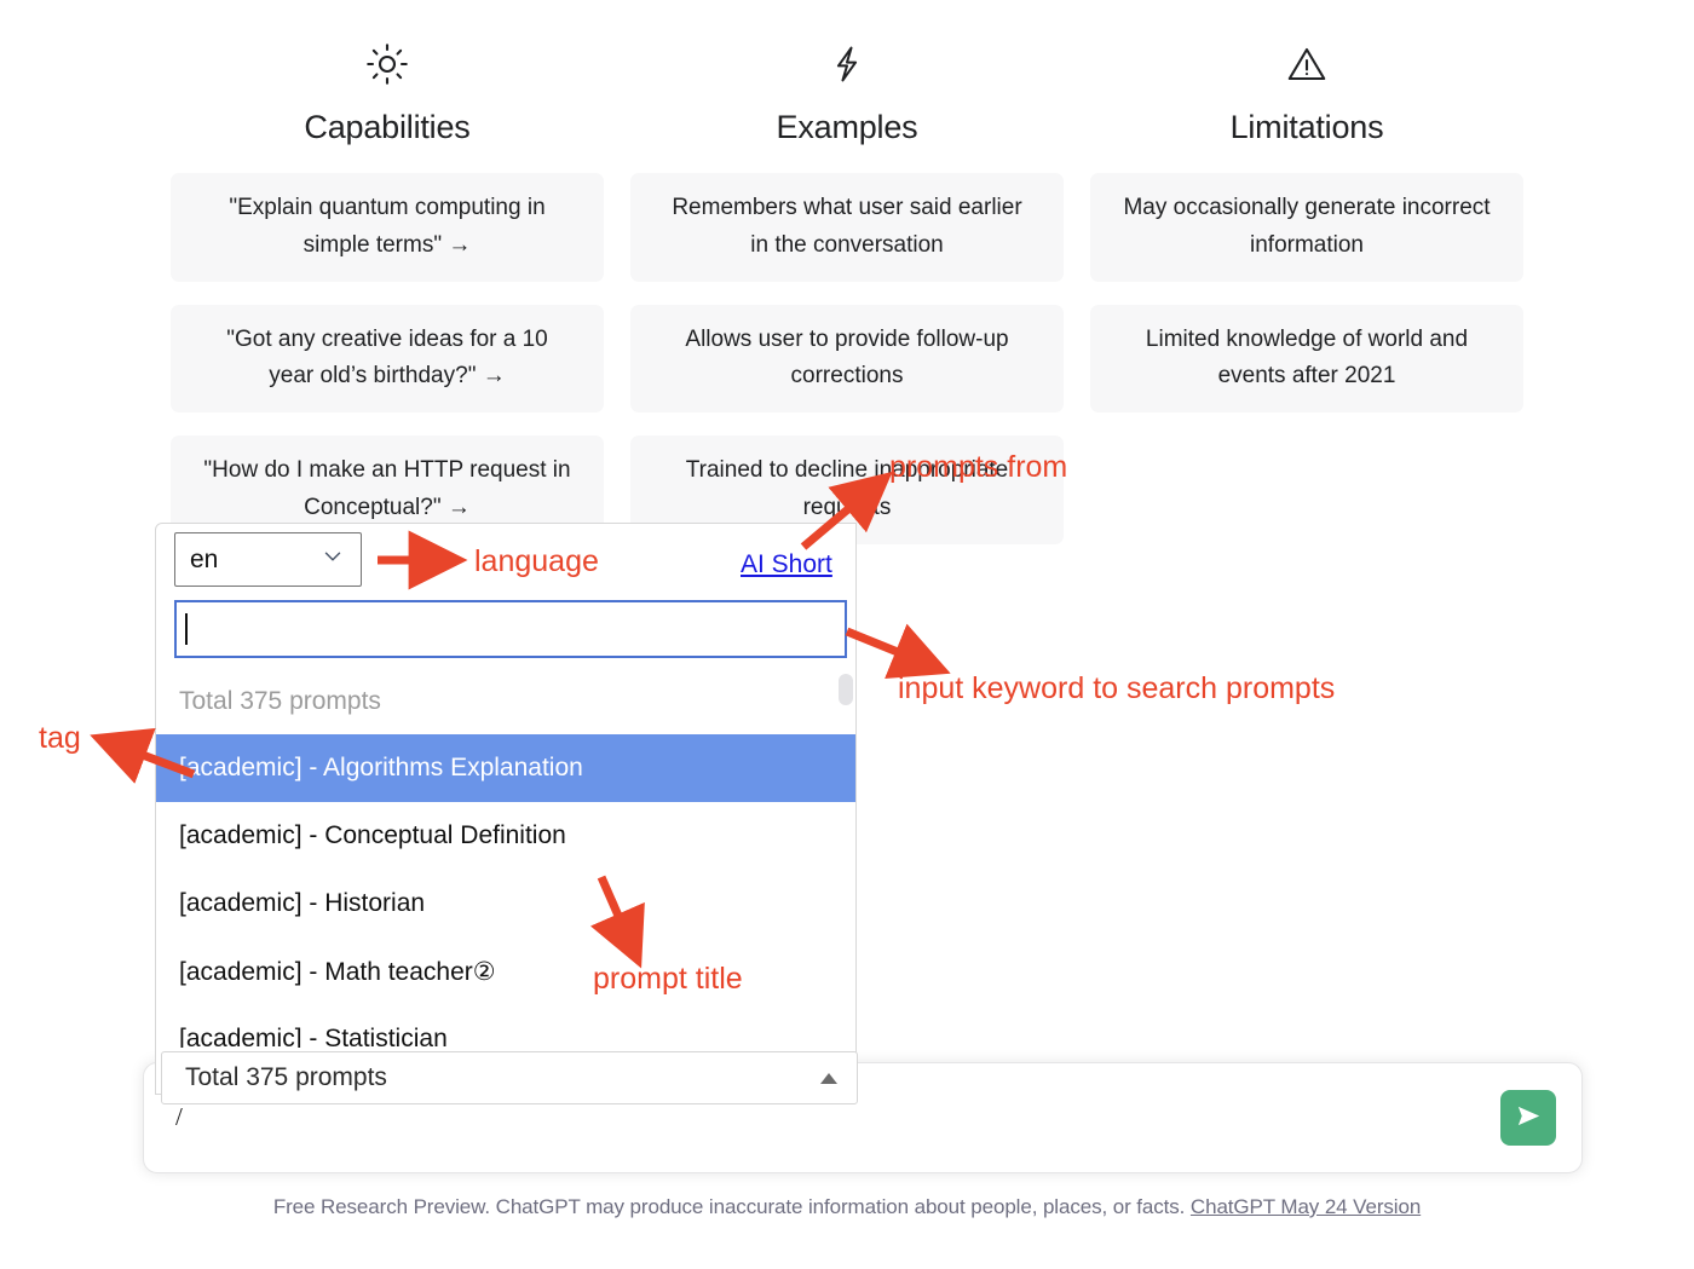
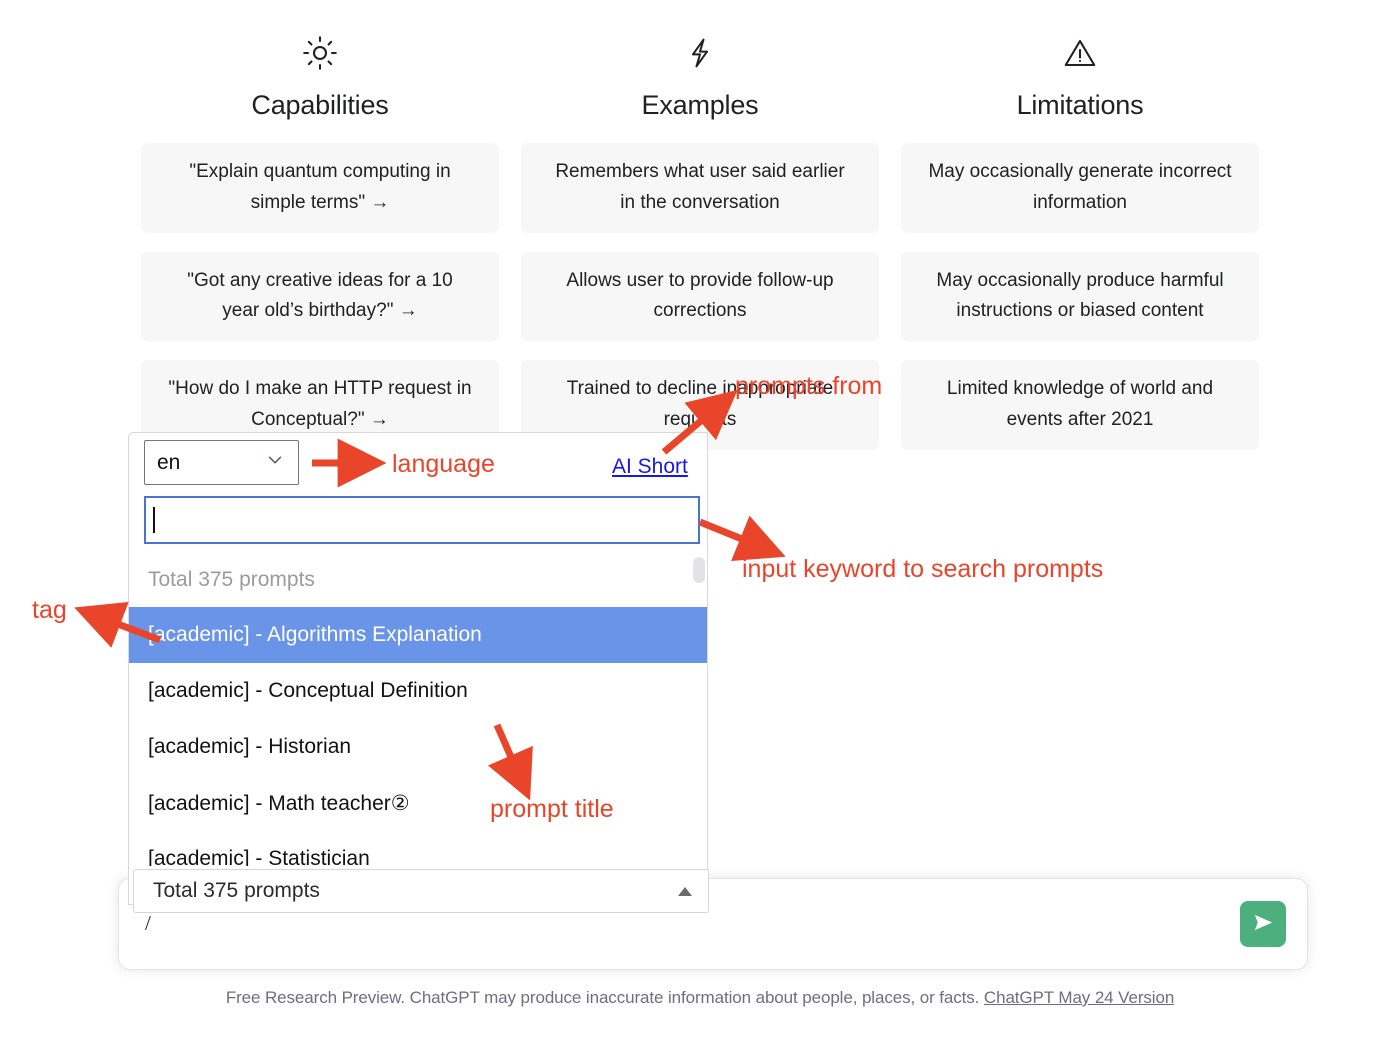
  Capabilities
  "Explain quantum computing in simple terms" →
  "Got any creative ideas for a 10 year old’s birthday?" →
  "How do I make an HTTP request in Conceptual?" →
  Examples
  Remembers what user said earlier in the conversation
  Allows user to provide follow-up corrections
  Trained to decline inappropriate requsts
  Limitations
  May occasionally generate incorrect information
+ May occasionally produce harmful instructions or biased content
  Limited knowledge of world and events after 2021
  /
  Free Research Preview. ChatGPT may produce inaccurate information about people, places, or facts. ChatGPT May 24 Version
  en
  AI Short
  Total 375 prompts
  academic] - Algorithms Explanation
  [academic] - Conceptual Definition
  [academic] - Historian
  [academic] - Math teacher②
  [academic] - Statistician
  Total 375 prompts
  language
  prompts from
  input keyword to search prompts
  tag
  prompt title
